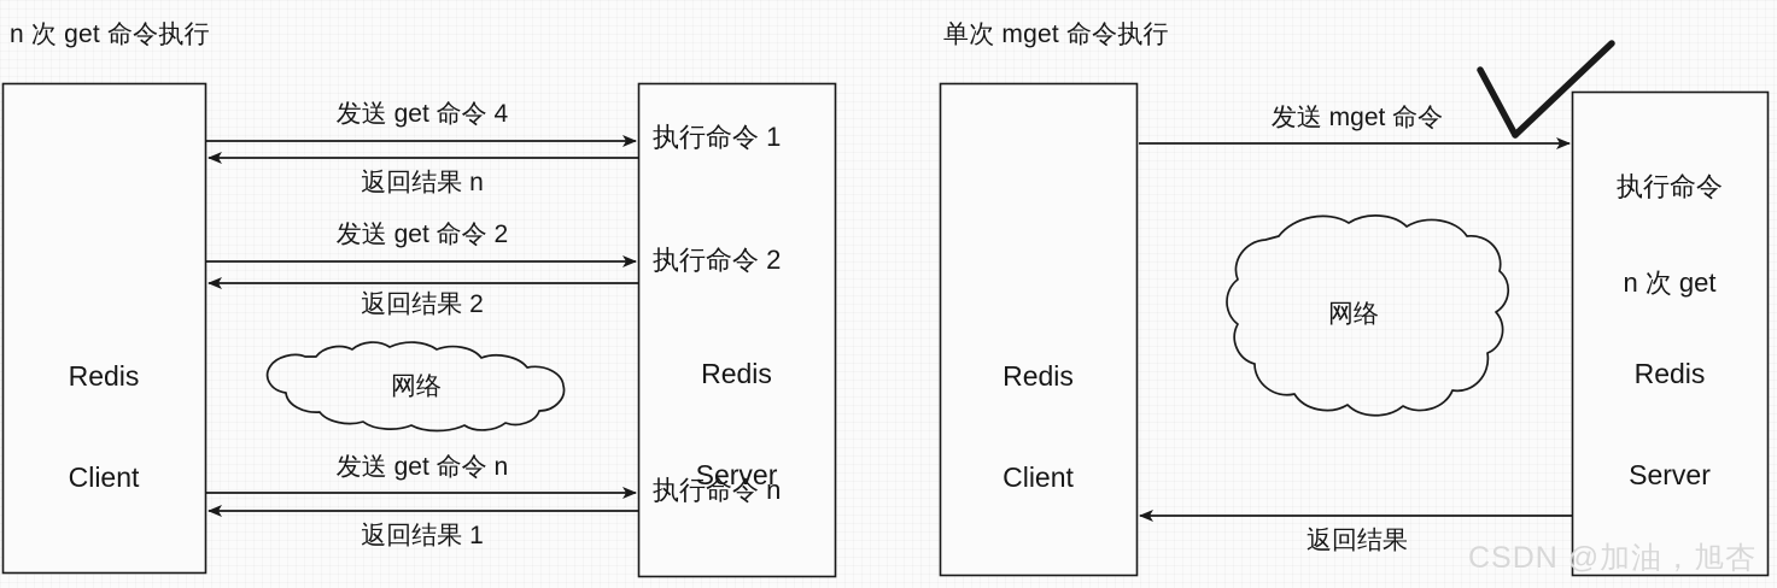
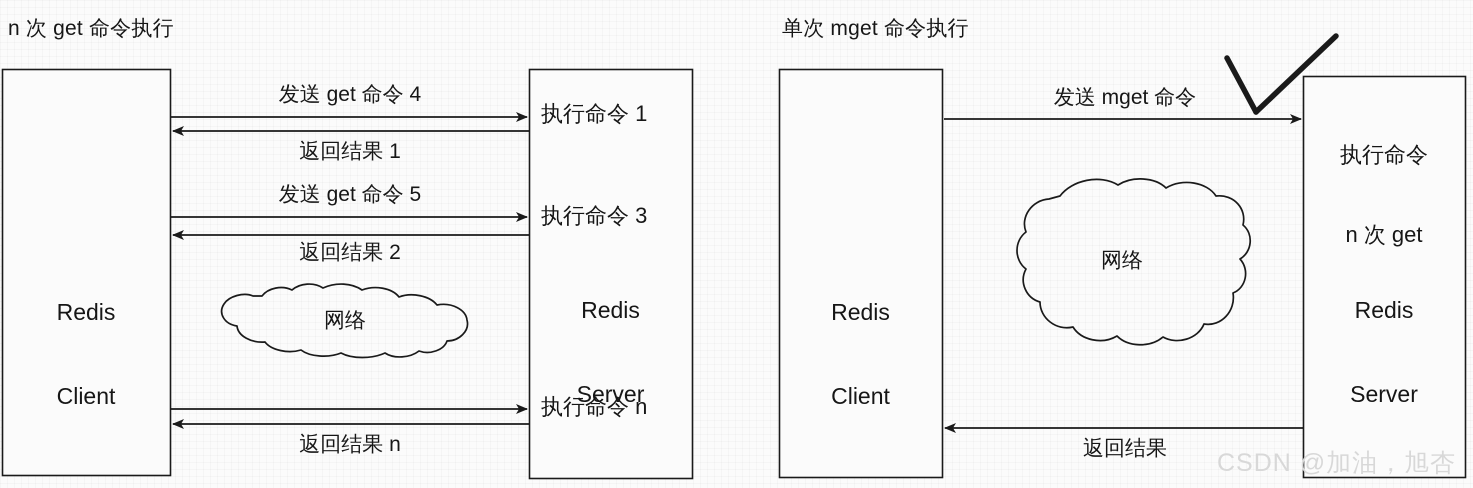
  n 次 get 命令执行
  Redis
  Client
  执行命令 1
- 执行命令 2
+ 执行命令 3
  Redis
  Server
  执行命令 n
  发送 get 命令 4
- 返回结果 n
+ 返回结果 1
- 发送 get 命令 2
+ 发送 get 命令 5
  返回结果 2
- 发送 get 命令 n
- 返回结果 1
+ 返回结果 n
  网络
  单次 mget 命令执行
  Redis
  Client
  执行命令
  n 次 get
  Redis
  Server
  发送 mget 命令
  返回结果
  网络
  CSDN @加油，旭杏
